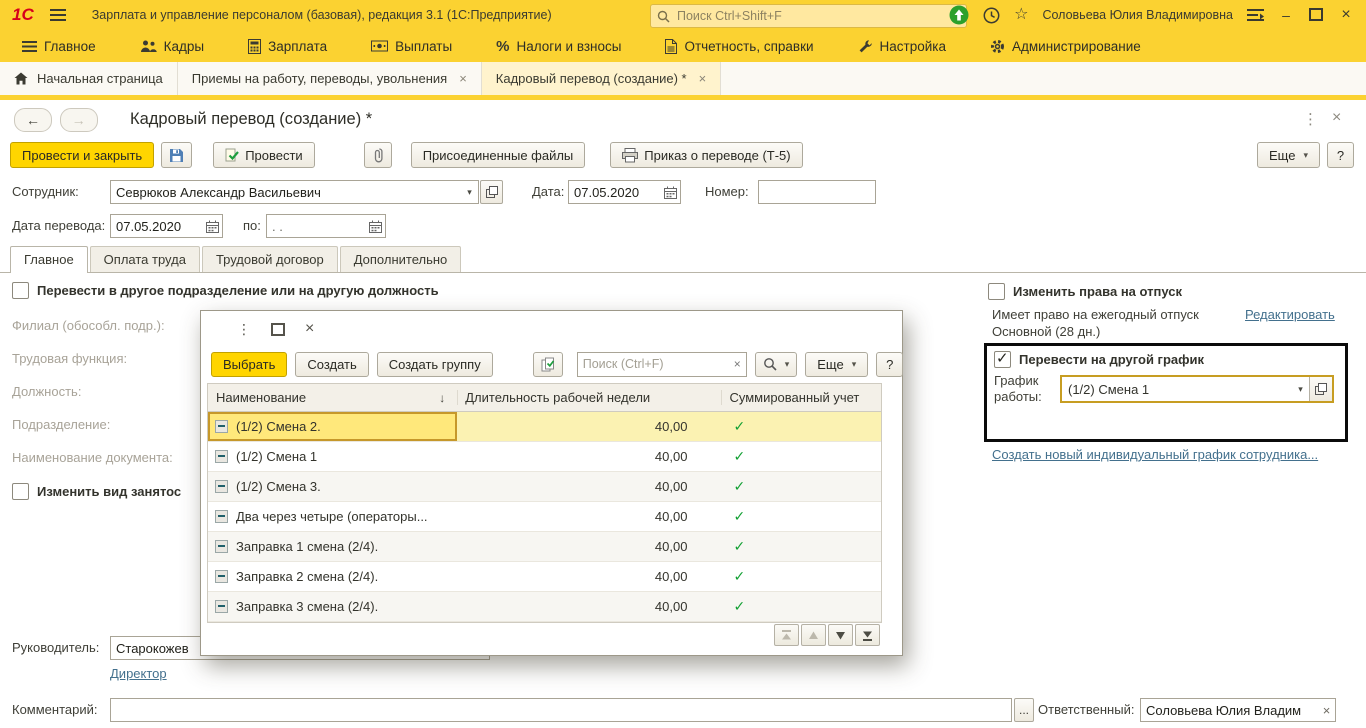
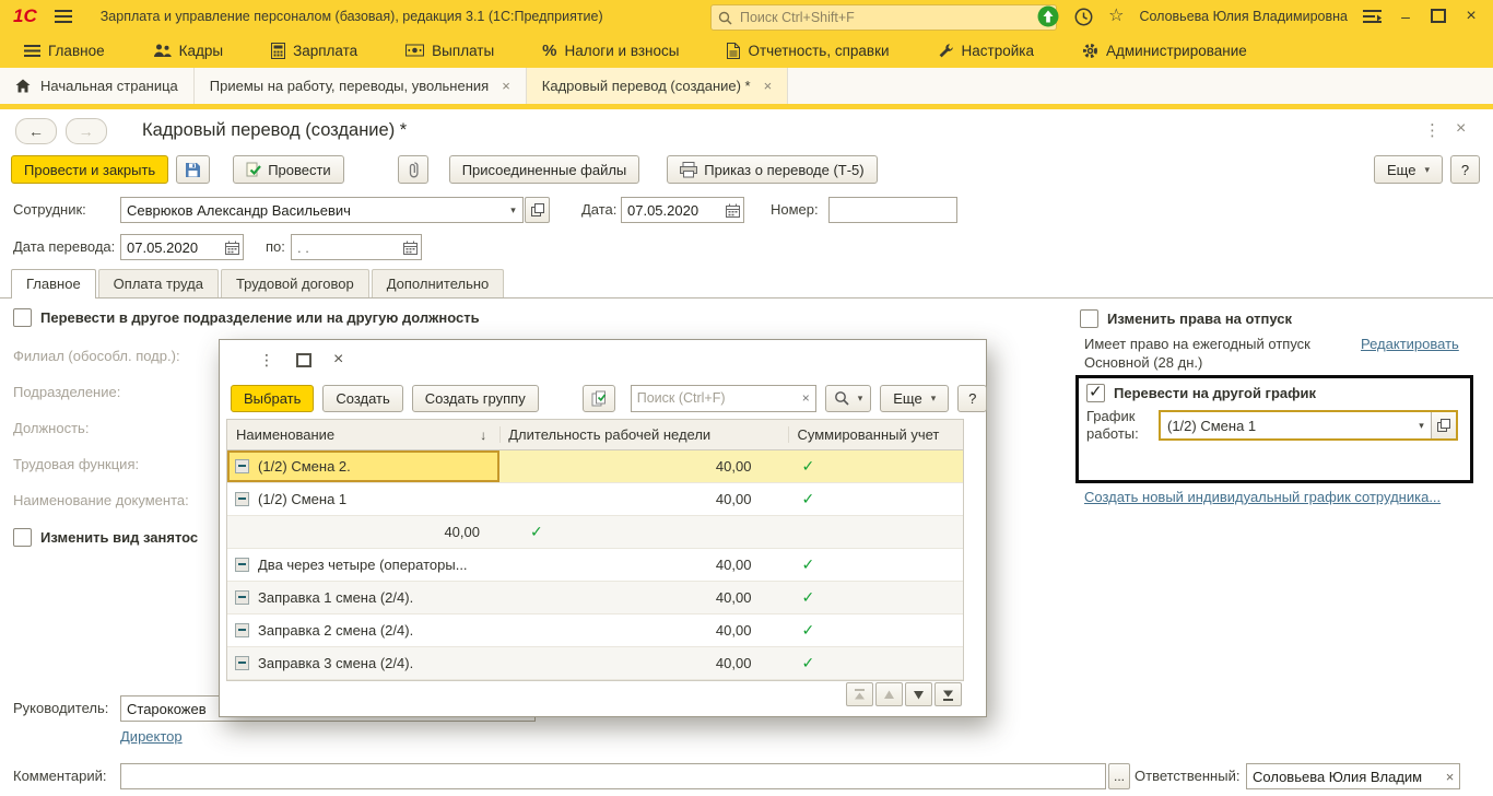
  1С
  Зарплата и управление персоналом (базовая), редакция 3.1 (1С:Предприятие)
  Поиск Ctrl+Shift+F
  ☆
  Соловьева Юлия Владимировна
  –
  ×
  Главное
  Кадры
  Зарплата
  Выплаты
  %
  Налоги и взносы
  Отчетность, справки
  Настройка
  Администрирование
  Начальная страница
  Приемы на работу, переводы, увольнения
  ×
  Кадровый перевод (создание) *
  ×
  ← →
  Кадровый перевод (создание) *
  ⋮
  ×
  Провести и закрыть
  Провести
  Присоединенные файлы
  Приказ о переводе (Т-5)
  Еще
  ▾
  ?
  Сотрудник:
  Севрюков Александр Васильевич
  ▾
  Дата:
  07.05.2020
  Номер:
  Дата перевода:
  07.05.2020
  по:
  . .
  Главное
  Оплата труда
  Трудовой договор
  Дополнительно
  Перевести в другое подразделение или на другую должность
  Филиал (обособл. подр.):
- Трудовая функция:
+ Подразделение:
  Должность:
- Подразделение:
+ Трудовая функция:
  Наименование документа:
  Изменить вид занятос
  Изменить права на отпуск
  Имеет право на ежегодный отпуск
  Редактировать
  Основной (28 дн.)
  Перевести на другой график
  График работы:
  (1/2) Смена 1
  ▾
  Создать новый индивидуальный график сотрудника...
  Руководитель:
  Старокожев
  Директор
  Комментарий:
  ...
  Ответственный:
  Соловьева Юлия Владим
  ×
  ⋮
  ×
  Выбрать
  Создать
  Создать группу
  Поиск (Ctrl+F)
  ×
  ▾
  Еще
  ▾
  ?
  Наименование
  ↓
  Длительность рабочей недели
  Суммированный учет
  (1/2) Смена 2.
  40,00
  ✓
  (1/2) Смена 1
  40,00
  ✓
- (1/2) Смена 3.
  40,00
  ✓
  Два через четыре (операторы...
  40,00
  ✓
  Заправка 1 смена (2/4).
  40,00
  ✓
  Заправка 2 смена (2/4).
  40,00
  ✓
  Заправка 3 смена (2/4).
  40,00
  ✓
